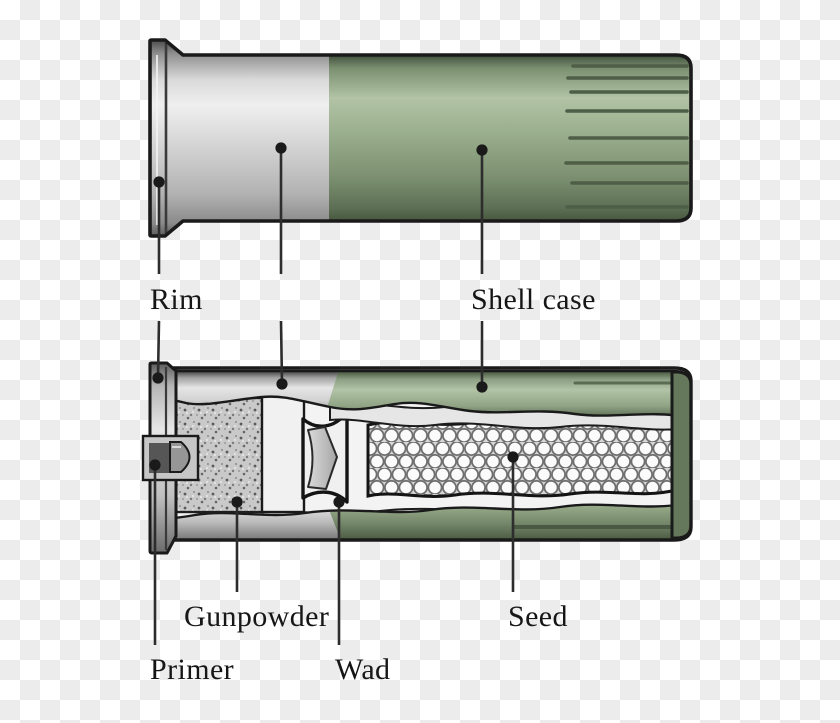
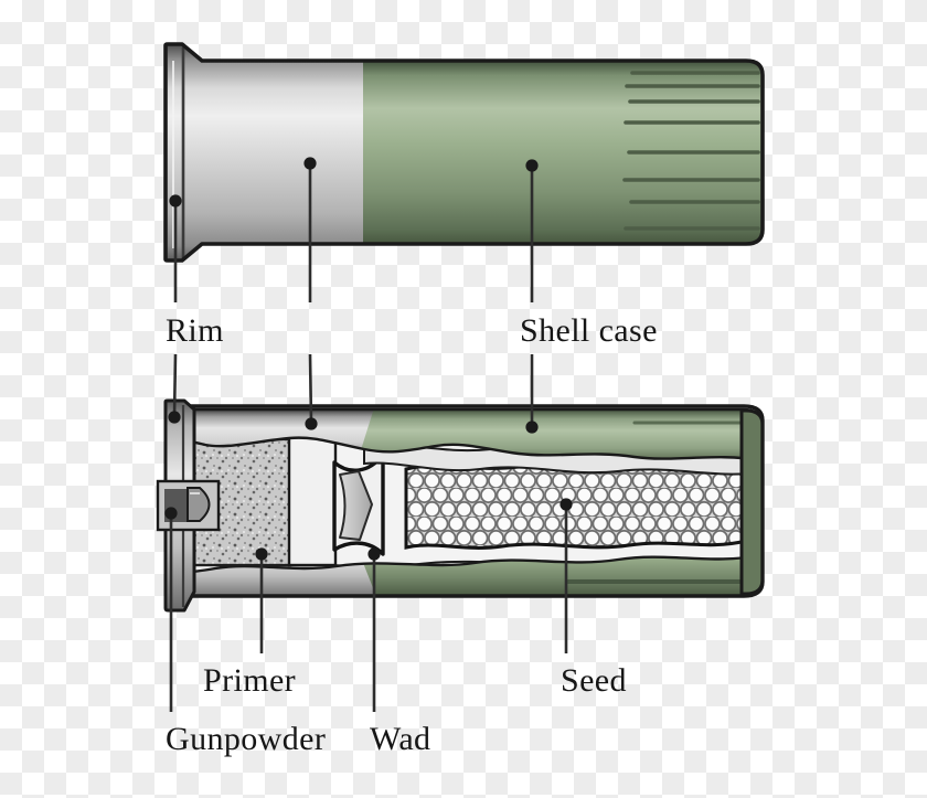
  Rim
  Shell case
- Gunpowder
+ Primer
  Seed
- Primer
+ Gunpowder
  Wad
